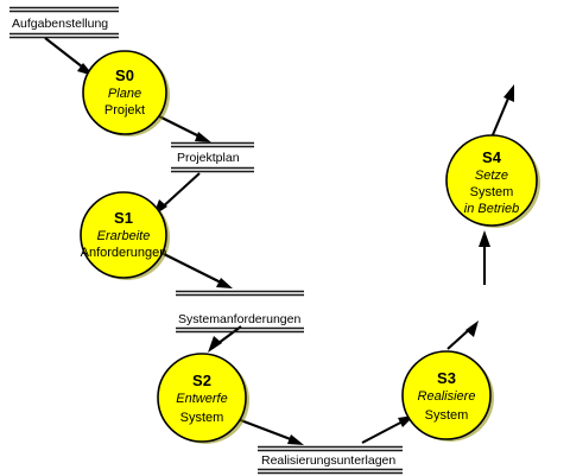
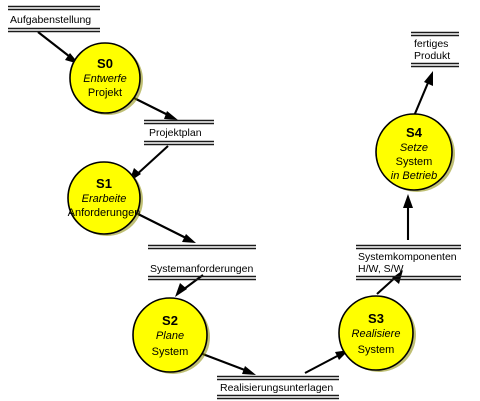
  Aufgabenstellung
  Projektplan
  Systemanforderungen
  Realisierungsunterlagen
+ Systemkomponenten
+ H/W, S/W
+ fertiges
+ Produkt
  S0
- Plane
+ Entwerfe
  Projekt
  S1
  Erarbeite
  Anforderungen
  S2
- Entwerfe
+ Plane
  System
  S3
  Realisiere
  System
  S4
  Setze
  System
  in Betrieb
